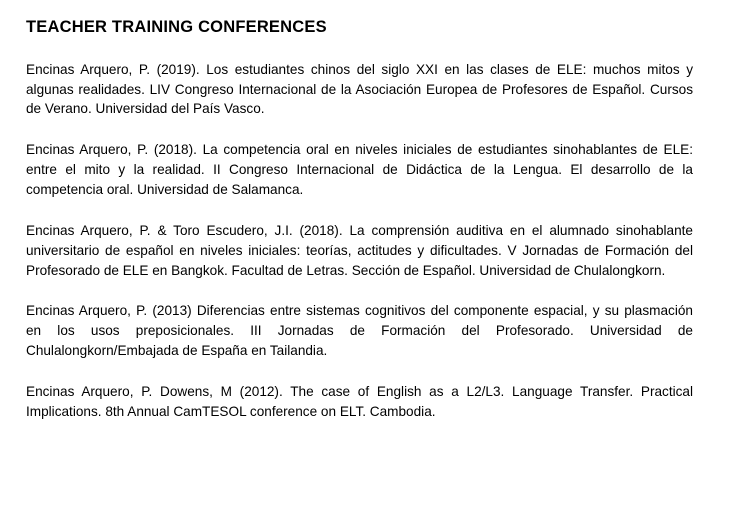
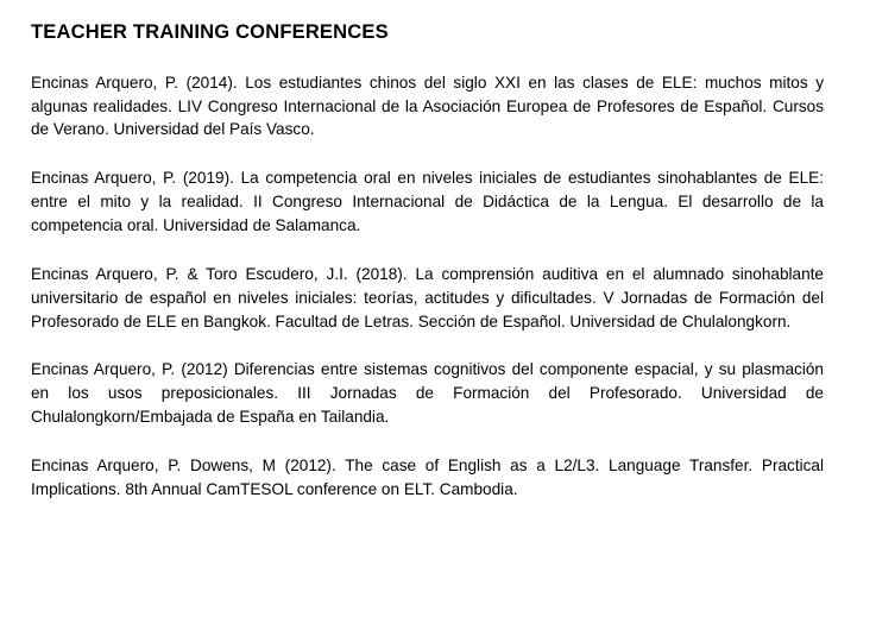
  TEACHER TRAINING CONFERENCES
- Encinas Arquero, P. (2019). Los estudiantes chinos del siglo XXI en las clases de ELE: muchos mitos y algunas realidades. LIV Congreso Internacional de la Asociación Europea de Profesores de Español. Cursos de Verano. Universidad del País Vasco.
+ Encinas Arquero, P. (2014). Los estudiantes chinos del siglo XXI en las clases de ELE: muchos mitos y algunas realidades. LIV Congreso Internacional de la Asociación Europea de Profesores de Español. Cursos de Verano. Universidad del País Vasco.
- Encinas Arquero, P. (2018). La competencia oral en niveles iniciales de estudiantes sinohablantes de ELE: entre el mito y la realidad. II Congreso Internacional de Didáctica de la Lengua. El desarrollo de la competencia oral. Universidad de Salamanca.
+ Encinas Arquero, P. (2019). La competencia oral en niveles iniciales de estudiantes sinohablantes de ELE: entre el mito y la realidad. II Congreso Internacional de Didáctica de la Lengua. El desarrollo de la competencia oral. Universidad de Salamanca.
  Encinas Arquero, P. & Toro Escudero, J.I. (2018). La comprensión auditiva en el alumnado sinohablante universitario de español en niveles iniciales: teorías, actitudes y dificultades. V Jornadas de Formación del Profesorado de ELE en Bangkok. Facultad de Letras. Sección de Español. Universidad de Chulalongkorn.
- Encinas Arquero, P. (2013) Diferencias entre sistemas cognitivos del componente espacial, y su plasmación en los usos preposicionales. III Jornadas de Formación del Profesorado. Universidad de Chulalongkorn/Embajada de España en Tailandia.
+ Encinas Arquero, P. (2012) Diferencias entre sistemas cognitivos del componente espacial, y su plasmación en los usos preposicionales. III Jornadas de Formación del Profesorado. Universidad de Chulalongkorn/Embajada de España en Tailandia.
  Encinas Arquero, P. Dowens, M (2012). The case of English as a L2/L3. Language Transfer. Practical Implications. 8th Annual CamTESOL conference on ELT. Cambodia.
